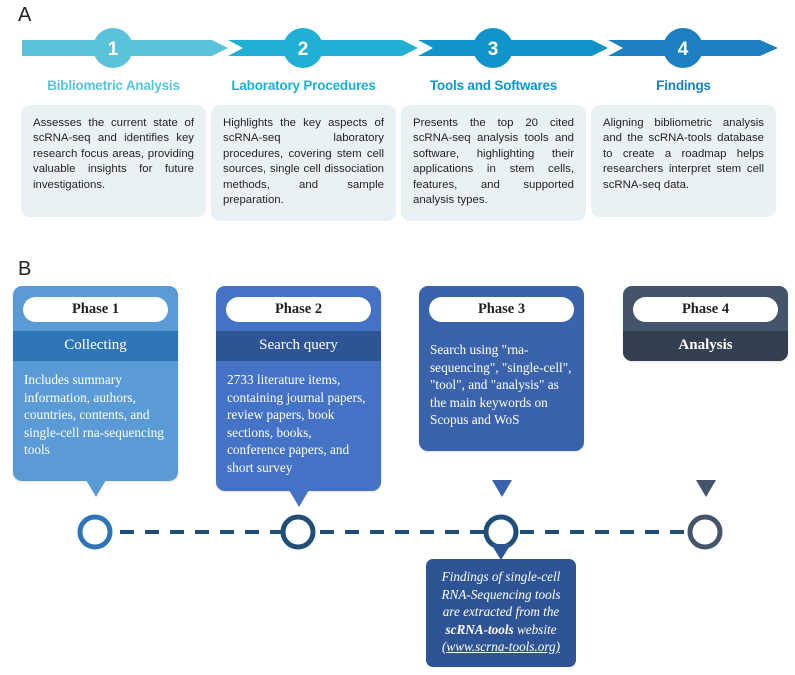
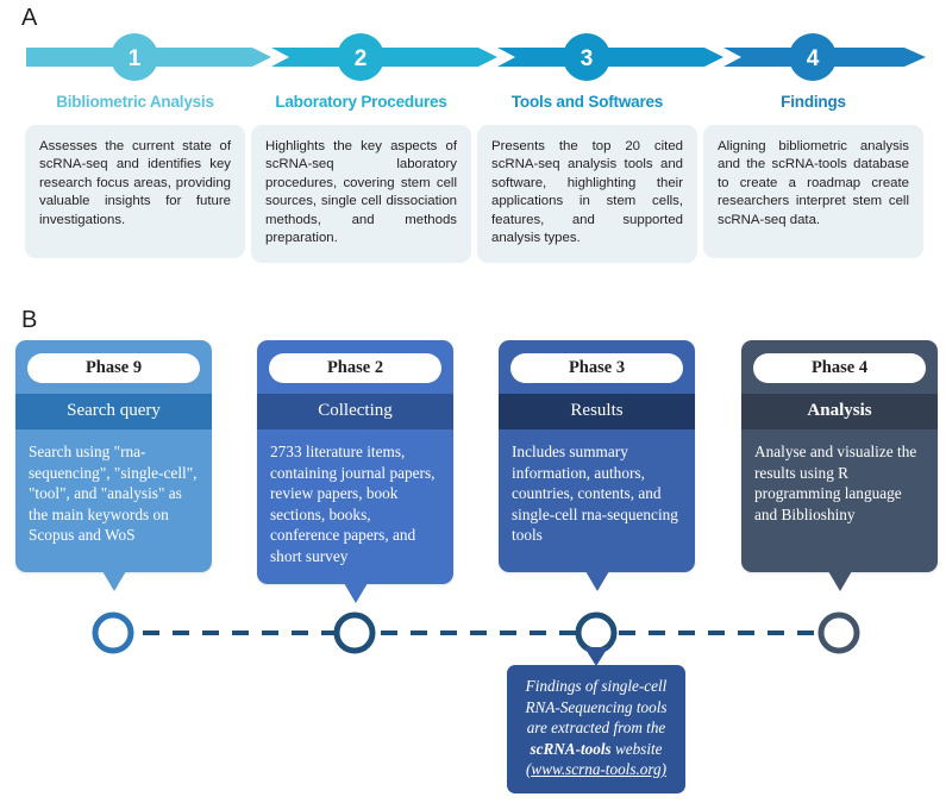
  A
  B
  1
  2
  3
  4
  Bibliometric Analysis
  Assesses the current state of scRNA-seq and identifies key research focus areas, providing valuable insights for future investigations.
  Laboratory Procedures
- Highlights the key aspects of scRNA-seq laboratory procedures, covering stem cell sources, single cell dissociation methods, and sample preparation.
+ Highlights the key aspects of scRNA-seq laboratory procedures, covering stem cell sources, single cell dissociation methods, and methods preparation.
  Tools and Softwares
  Presents the top 20 cited scRNA-seq analysis tools and software, highlighting their applications in stem cells, features, and supported analysis types.
  Findings
- Aligning bibliometric analysis and the scRNA-tools database to create a roadmap helps researchers interpret stem cell scRNA-seq data.
+ Aligning bibliometric analysis and the scRNA-tools database to create a roadmap create researchers interpret stem cell scRNA-seq data.
- Phase 1
+ Phase 9
- Collecting
+ Search query
- Includes summary information, authors, countries, contents, and single-cell rna-sequencing tools
+ Search using "rna-sequencing", "single-cell", "tool", and "analysis" as the main keywords on Scopus and WoS
  Phase 2
- Search query
+ Collecting
  2733 literature items, containing journal papers, review papers, book sections, books, conference papers, and short survey
  Phase 3
+ Results
- Search using "rna-sequencing", "single-cell", "tool", and "analysis" as the main keywords on Scopus and WoS
+ Includes summary information, authors, countries, contents, and single-cell rna-sequencing tools
  Phase 4
  Analysis
+ Analyse and visualize the results using R programming language and Biblioshiny
  Findings of single-cell
  RNA-Sequencing tools
  are extracted from the
  scRNA-tools website
  (www.scrna-tools.org)
